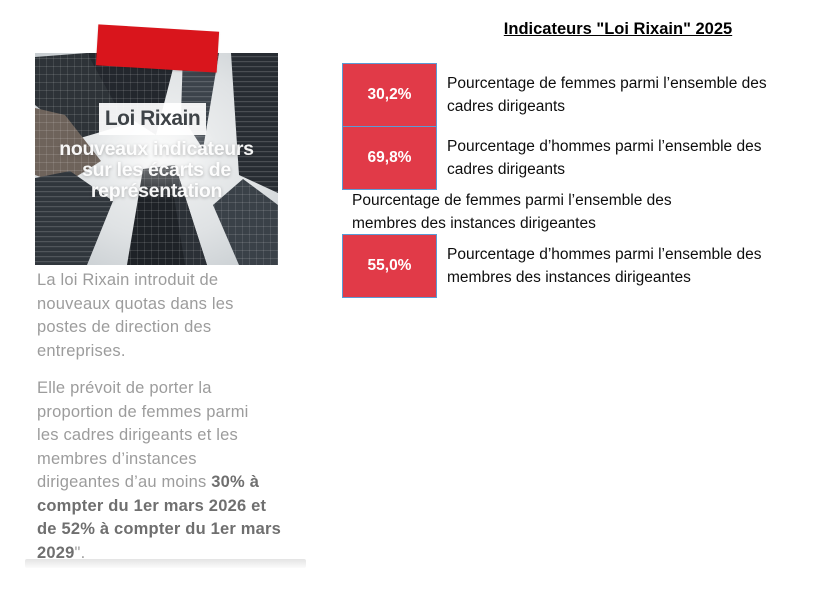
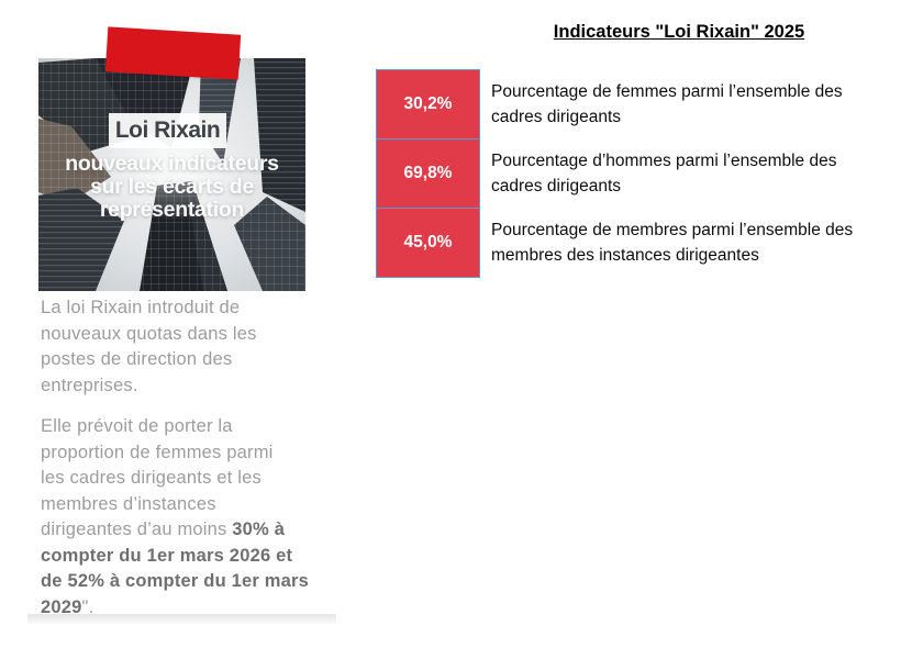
  Loi Rixain
  nouveaux indicateurs
  sur les écarts de
  représentation
  La loi Rixain introduit de
  nouveaux quotas dans les
  postes de direction des
  entreprises.
  Elle prévoit de porter la
  proportion de femmes parmi
  les cadres dirigeants et les
  membres d’instances
  dirigeantes d’au moins 30% à
  compter du 1er mars 2026 et
  de 52% à compter du 1er mars
  2029".
  Indicateurs "Loi Rixain" 2025
  30,2%
  Pourcentage de femmes parmi l’ensemble des cadres dirigeants
  69,8%
  Pourcentage d’hommes parmi l’ensemble des cadres dirigeants
+ 45,0%
- Pourcentage de femmes parmi l’ensemble des membres des instances dirigeantes
+ Pourcentage de membres parmi l’ensemble des membres des instances dirigeantes
- 55,0%
- Pourcentage d’hommes parmi l’ensemble des membres des instances dirigeantes
